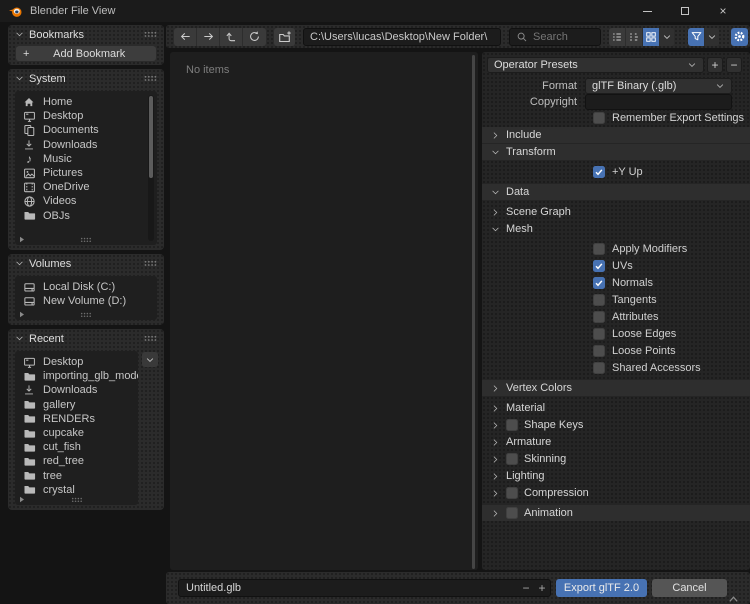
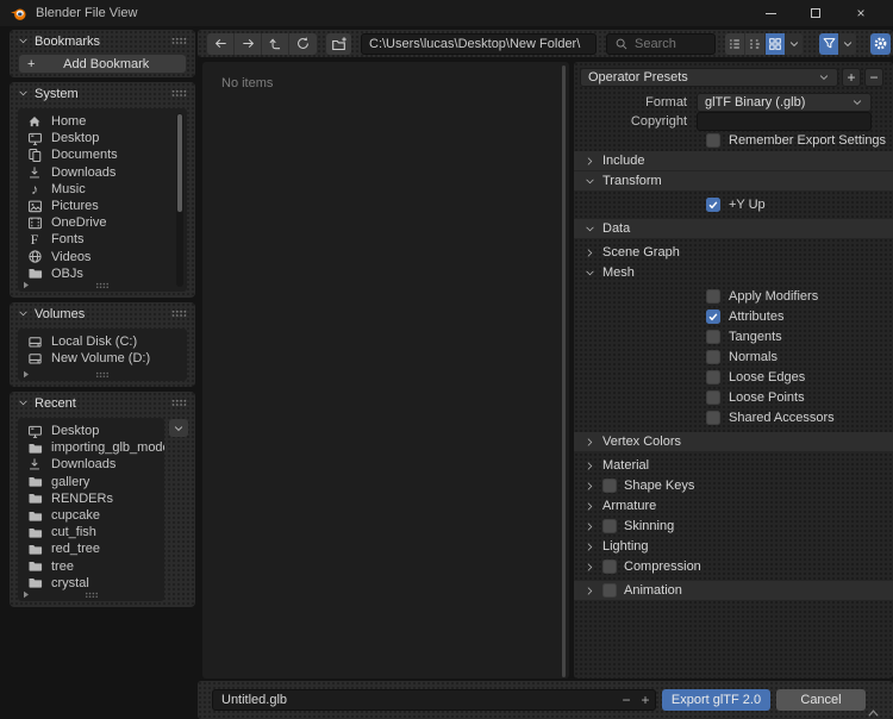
  Blender File View
  ×
  Bookmarks
  +
  Add Bookmark
  System
  Home
  Desktop
  Documents
  Downloads
  ♪
  Music
  Pictures
  OneDrive
+ F
+ Fonts
  Videos
  OBJs
  Volumes
  Local Disk (C:)
  New Volume (D:)
  Recent
  Desktop
  importing_glb_mod
  Downloads
  gallery
  RENDERs
  cupcake
  cut_fish
  red_tree
  tree
  crystal
  C:\Users\lucas\Desktop\New Folder\
  Search
  No items
  Operator Presets
  +
  −
  Format
  glTF Binary (.glb)
  Copyright
  Remember Export Settings
  Include
  Transform
  +Y Up
  Data
  Scene Graph
  Mesh
  Apply Modifiers
- UVs
- Normals
+ Attributes
  Tangents
- Attributes
+ Normals
  Loose Edges
  Loose Points
  Shared Accessors
  Vertex Colors
  Material
  Shape Keys
  Armature
  Skinning
  Lighting
  Compression
  Animation
  Untitled.glb
  −
  +
  Export glTF 2.0
  Cancel
